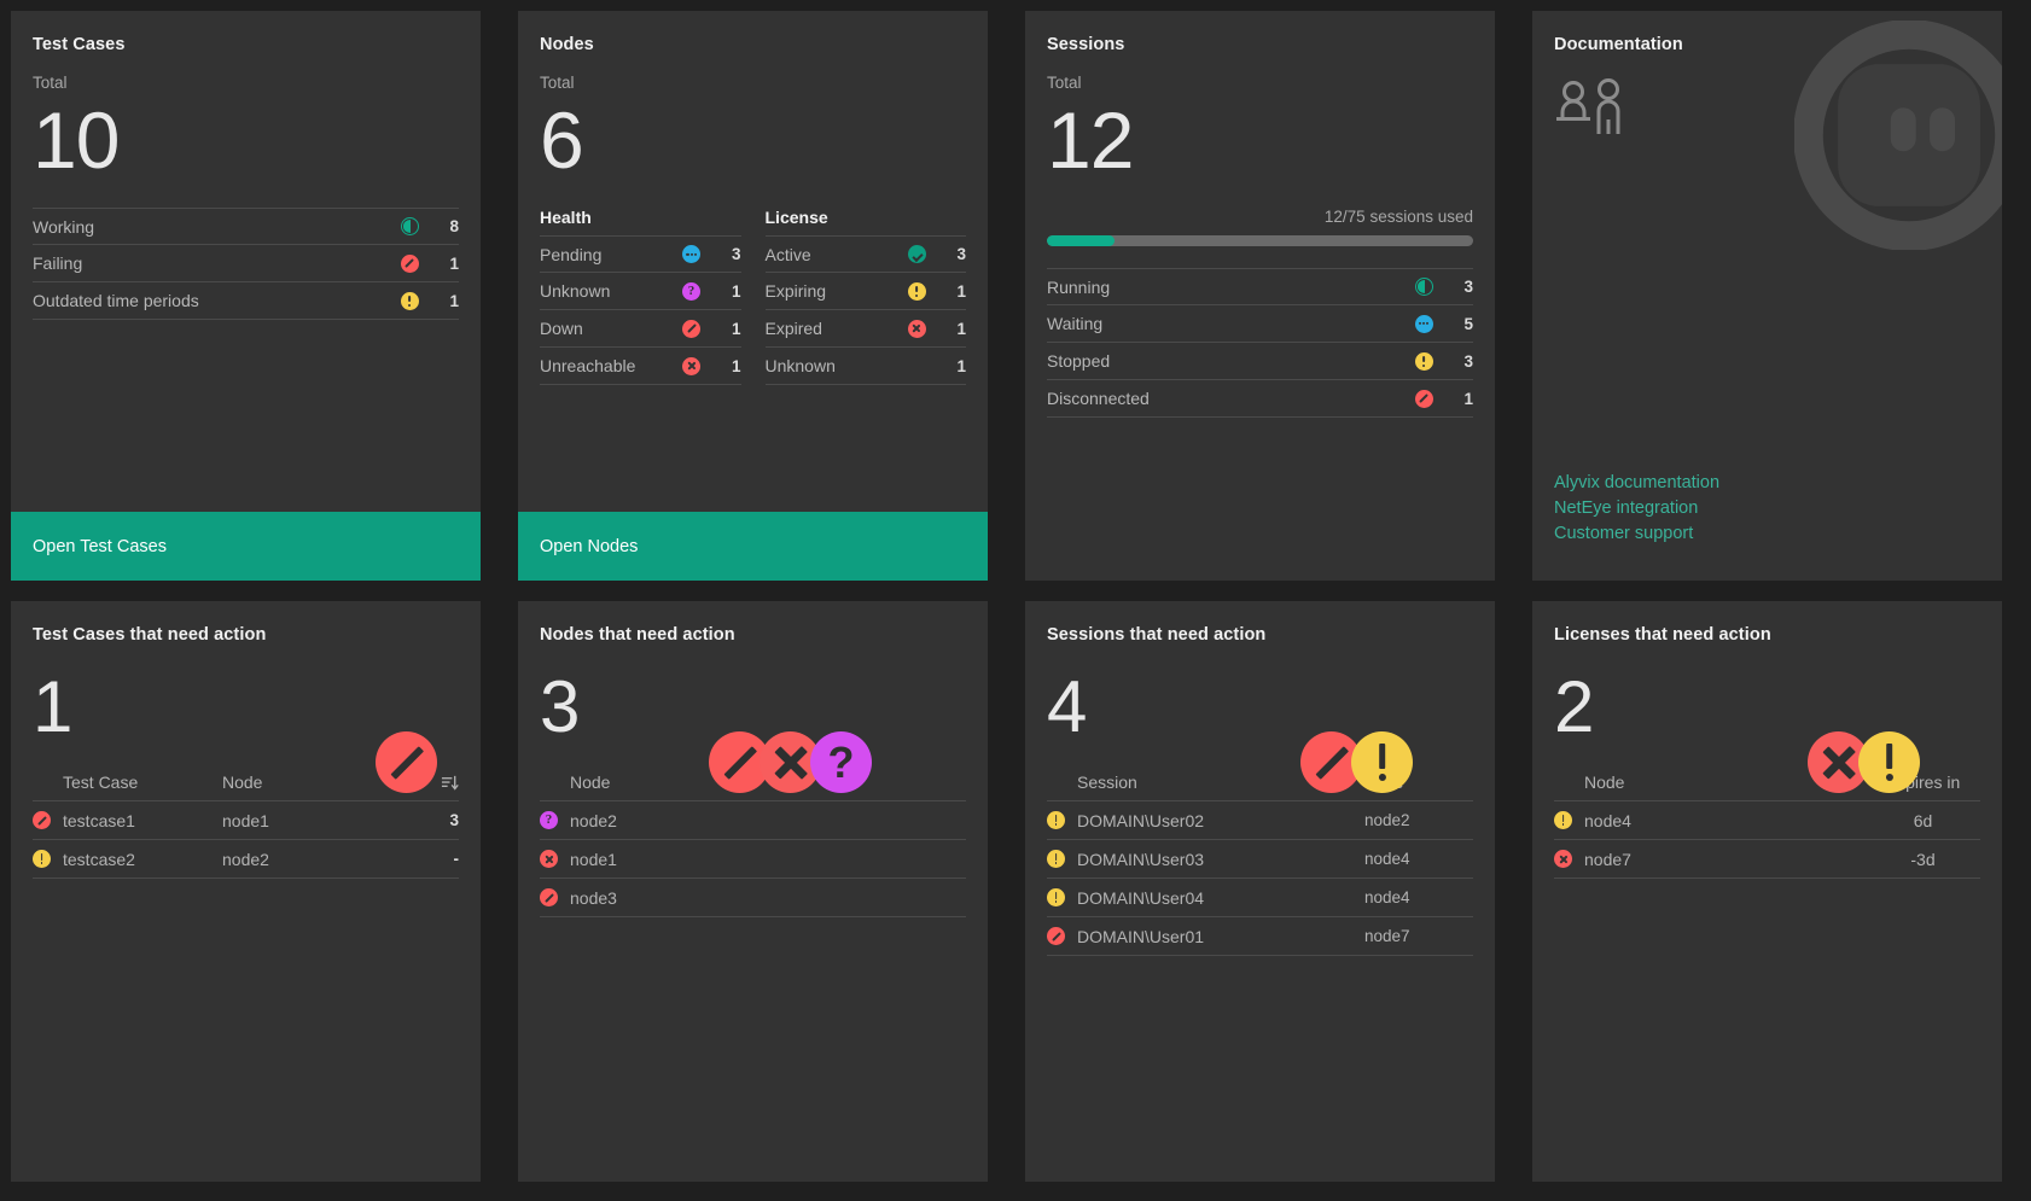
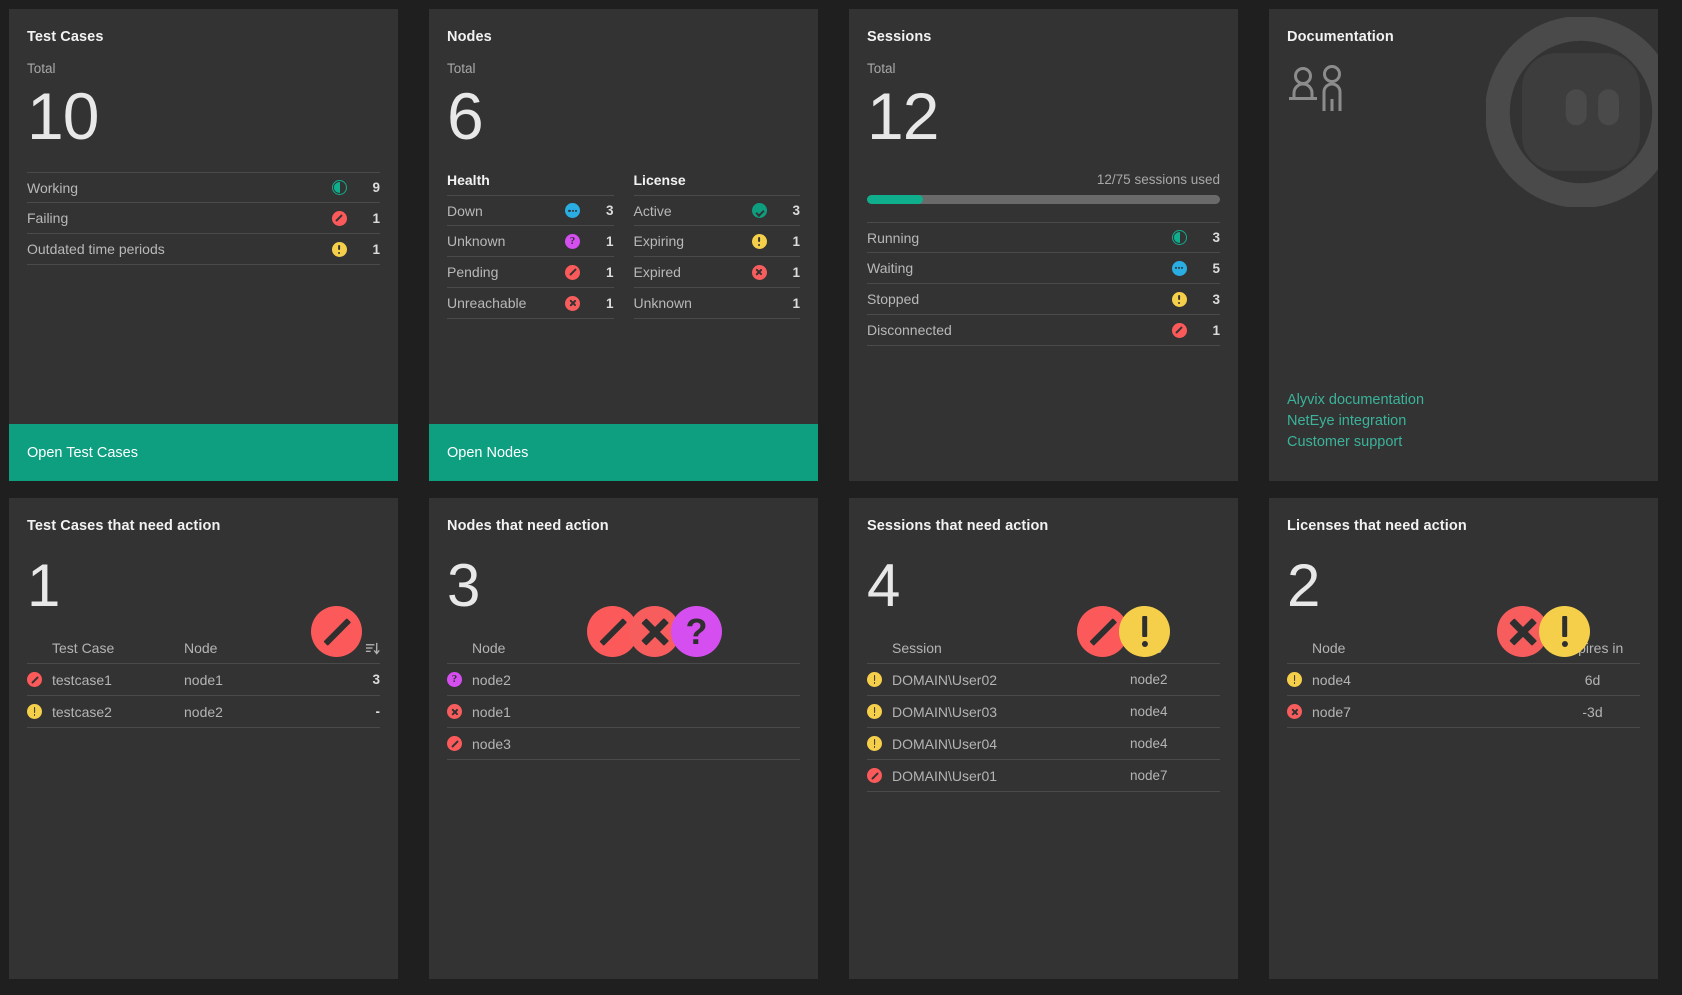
  Test Cases
  Total
  10
  Working
- 8
+ 9
  Failing
  1
  Outdated time periods
  1
  Open Test Cases
  Nodes
  Total
  6
  Health
- Pending
+ Down
  3
  Unknown
  ?
  1
- Down
+ Pending
  1
  Unreachable
  1
  License
  Active
  3
  Expiring
  1
  Expired
  1
  Unknown
  1
  Open Nodes
  Sessions
  Total
  12
  12/75 sessions used
  Running
  3
  Waiting
  5
  Stopped
  3
  Disconnected
  1
  Documentation
  Alyvix documentation
  NetEye integration
  Customer support
  Test Cases that need action
  1
  Test Case
  Node
  testcase1
  node1
  3
  testcase2
  node2
  -
  Nodes that need action
  3
  ?
  Node
  ?
  node2
  node1
  node3
  Sessions that need action
  4
  Session
  DOMAIN\User02
  node2
  DOMAIN\User03
  node4
  DOMAIN\User04
  node4
  DOMAIN\User01
  node7
  Licenses that need action
  2
  Node
  node4
  6d
  node7
  -3d
